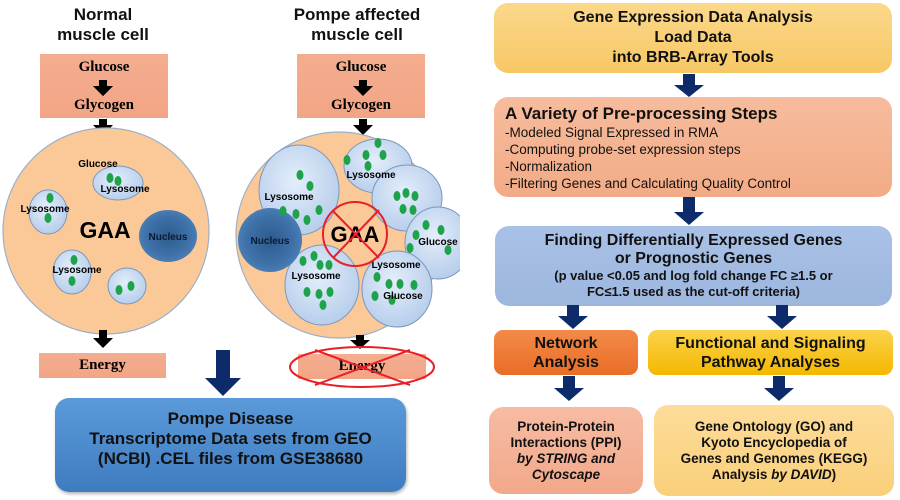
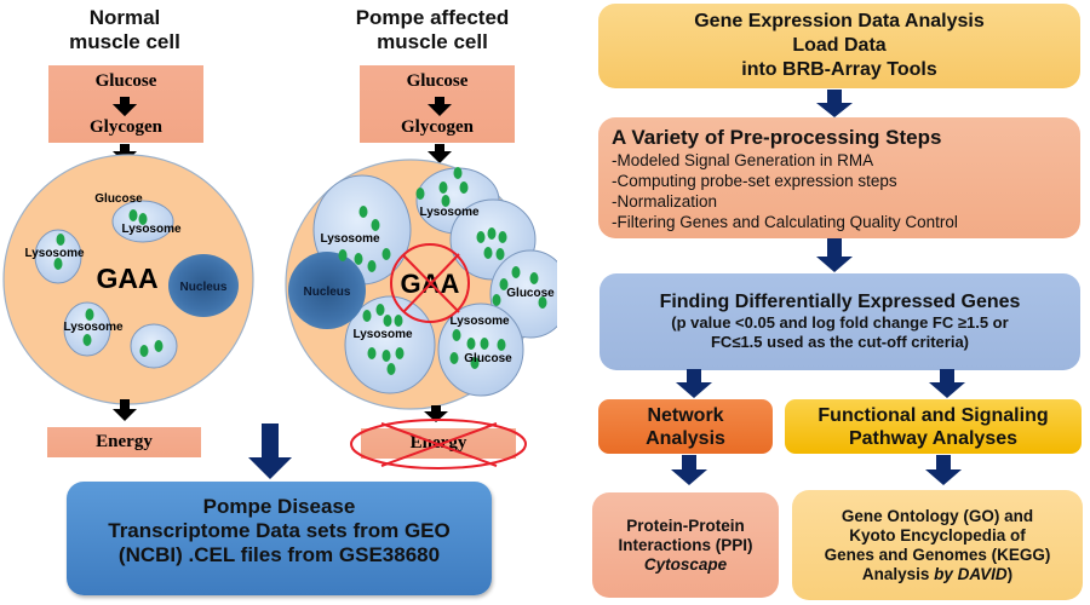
  Normal
  muscle cell
  Glucose
  Glycogen
  Glucose
  Lysosome
  Lysosome
  Lysosome
  GAA
  Nucleus
  Lysosome
  Lysosome
  Lysosome
  Lysosome
  Glucose
  Glucose
  Nucleus
  Pompe affected
  muscle cell
  Glucose
  Glycogen
  Energy
  Pompe Disease
  Transcriptome Data sets from GEO
  (NCBI) .CEL files from GSE38680
  Gene Expression Data Analysis
  Load Data
  into BRB-Array Tools
  A Variety of Pre-processing Steps
- -Modeled Signal Expressed in RMA
+ -Modeled Signal Generation in RMA
  -Computing probe-set expression steps
  -Normalization
  -Filtering Genes and Calculating Quality Control
  Finding Differentially Expressed Genes
- or Prognostic Genes
  (p value <0.05 and log fold change FC ≥1.5 or
  FC≤1.5 used as the cut-off criteria)
  Network
  Analysis
  Functional and Signaling
  Pathway Analyses
  Protein-Protein
  Interactions (PPI)
- by STRING and
  Cytoscape
  Gene Ontology (GO) and
  Kyoto Encyclopedia of
  Genes and Genomes (KEGG)
  Analysis by DAVID)
